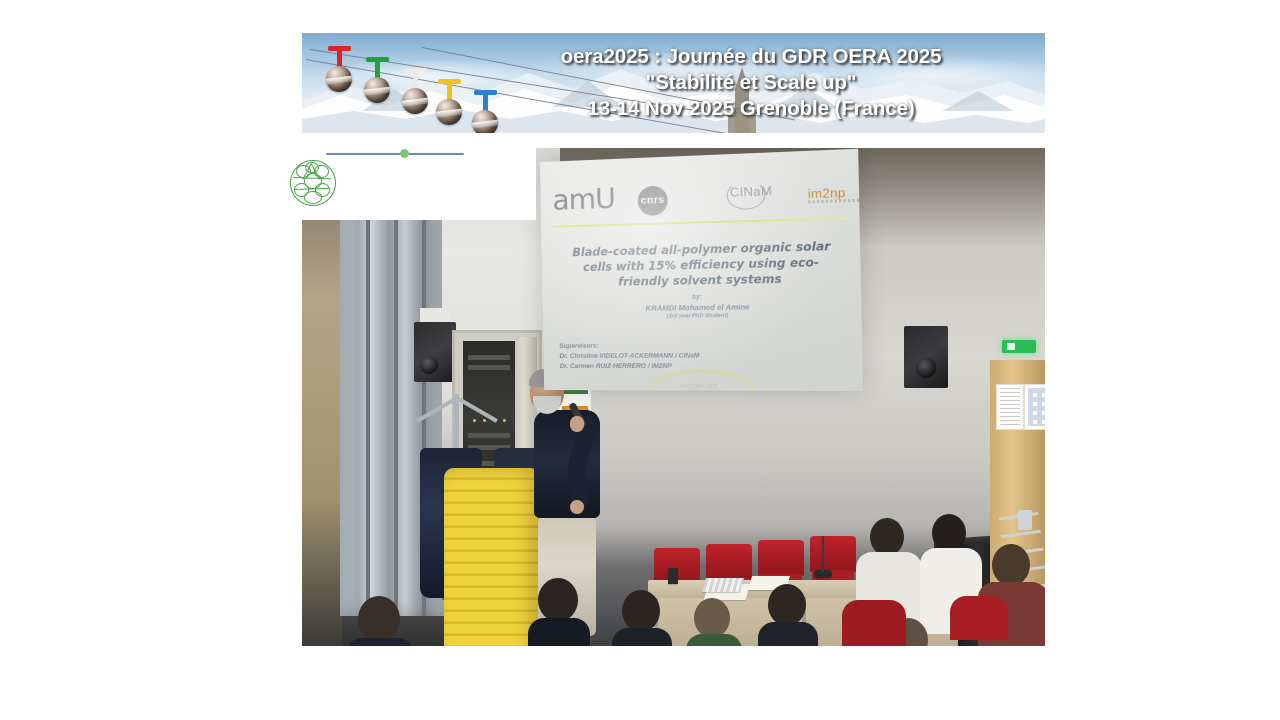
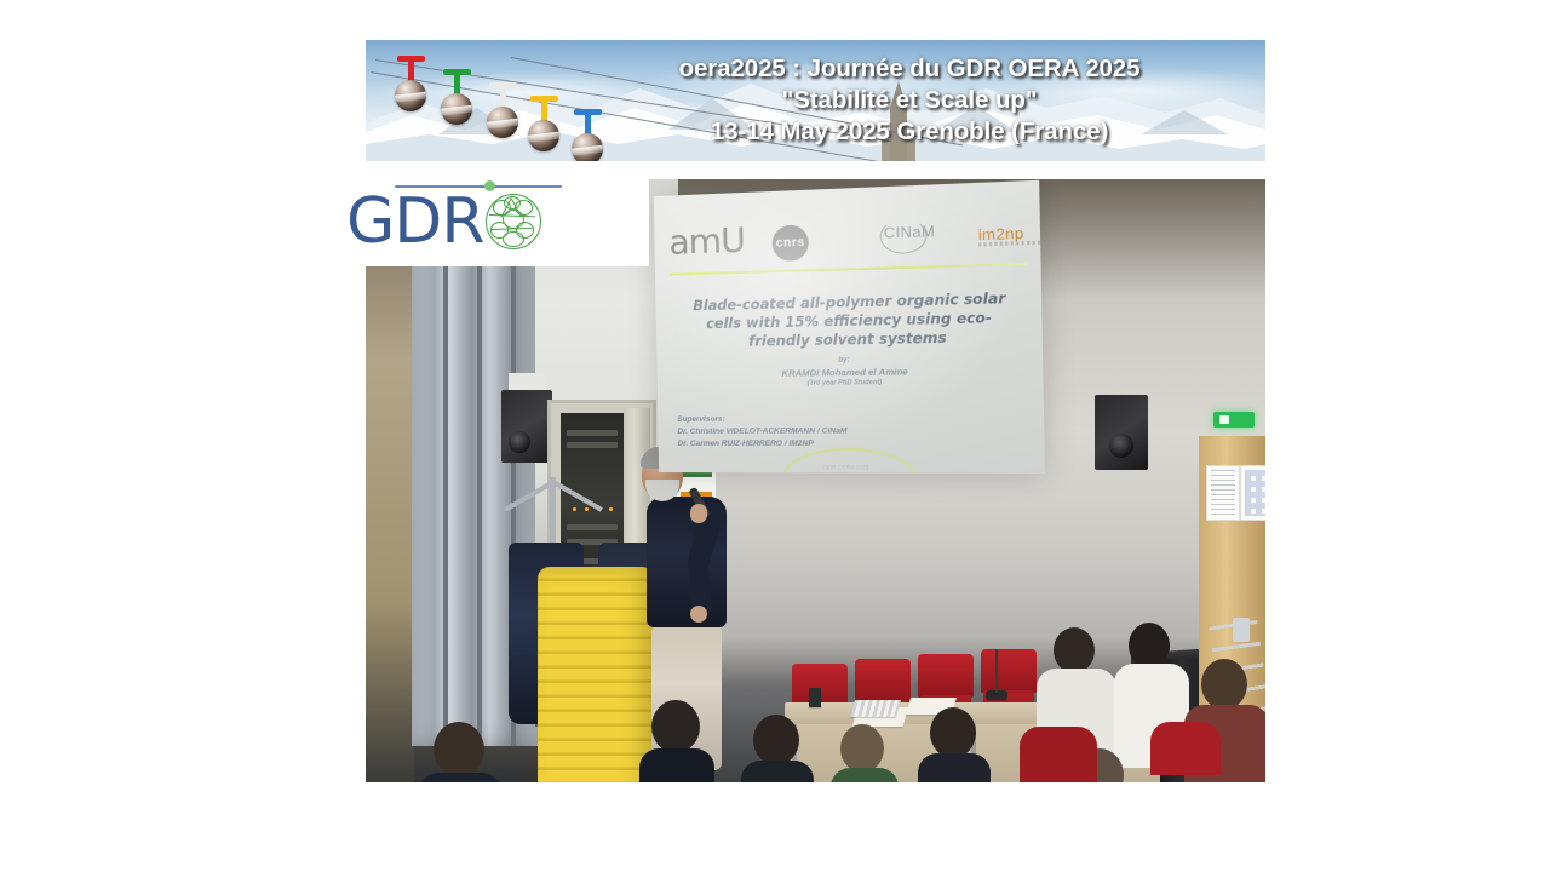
- oera2025 : Journée du GDR OERA 2025 "Stabilité et Scale up" 13-14 Nov 2025 Grenoble (France)
+ oera2025 : Journée du GDR OERA 2025 "Stabilité et Scale up" 13-14 May 2025 Grenoble (France)
+ GDR
